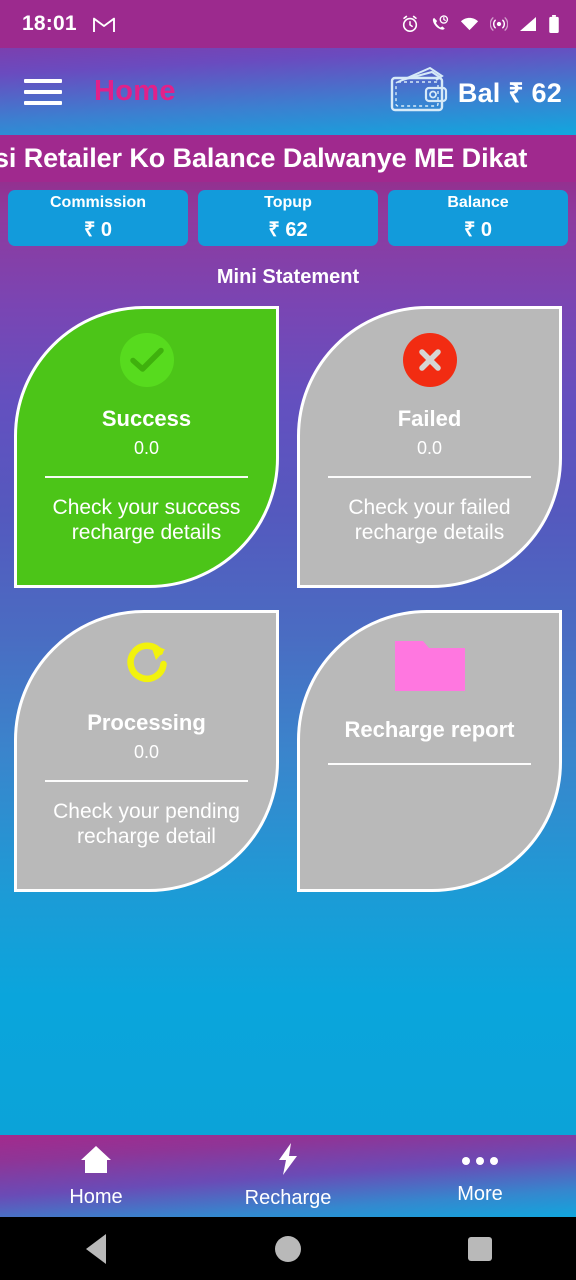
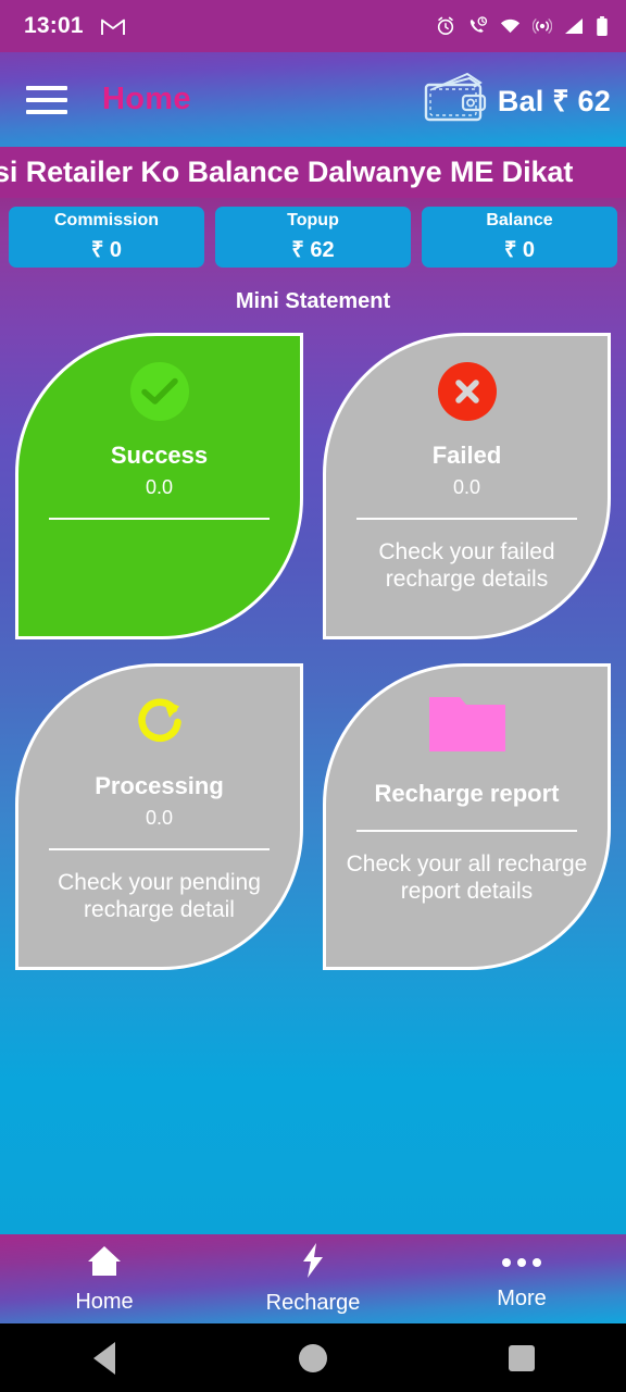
- 18:01
+ 13:01
  Home
  Bal ₹ 62
  si Retailer Ko Balance Dalwanye ME Dikat
  Commission
  ₹ 0
  Topup
  ₹ 62
  Balance
  ₹ 0
  Mini Statement
  Success
  0.0
- Check your success recharge details
  Failed
  0.0
  Check your failed recharge details
  Processing
  0.0
  Check your pending recharge detail
  Recharge report
+ Check your all recharge report details
  Home
  Recharge
  More
